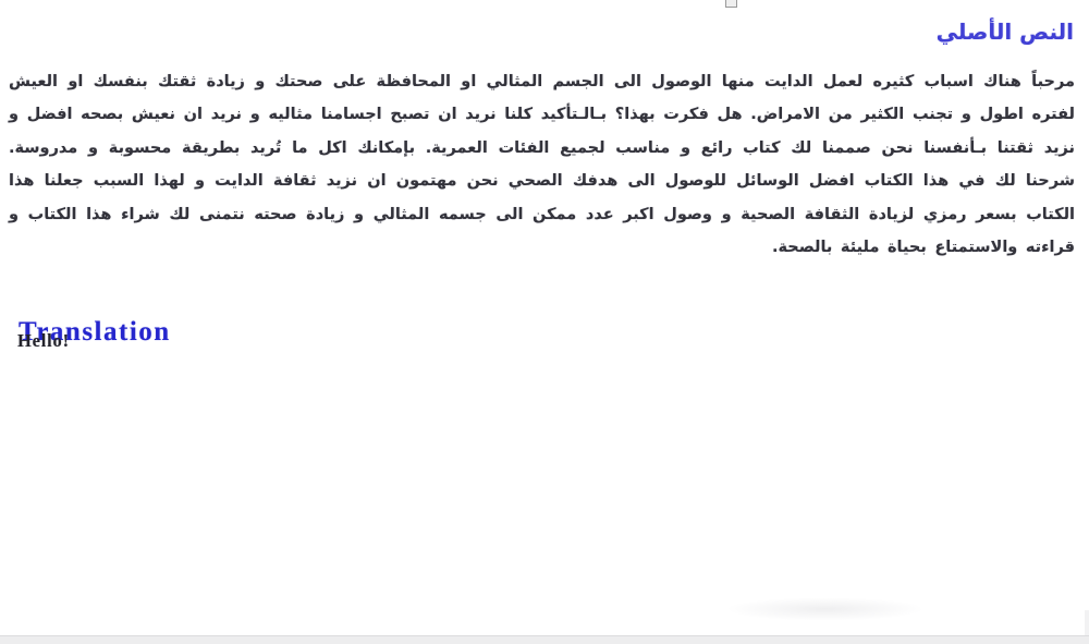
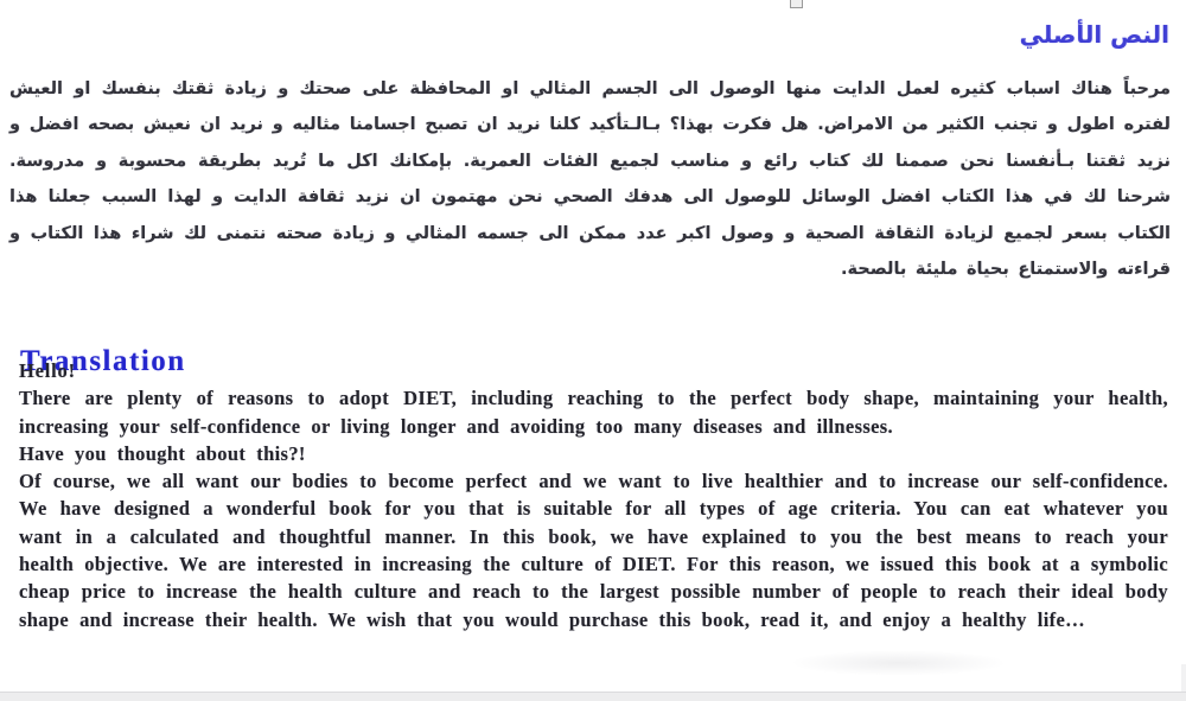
  النص الأصلي
- مرحباً هناك اسباب كثيره لعمل الدايت منها الوصول الى الجسم المثالي او المحافظة على صحتك و زيادة ثقتك بنفسك او العيش لفتره اطول و تجنب الكثير من الامراض. هل فكرت بهذا؟ بـالـتأكيد كلنا نريد ان تصبح اجسامنا مثاليه و نريد ان نعيش بصحه افضل و نزيد ثقتنا بـأنفسنا نحن صممنا لك كتاب رائع و مناسب لجميع الفئات العمرية. بإمكانك اكل ما تُريد بطريقة محسوبة و مدروسة. شرحنا لك في هذا الكتاب افضل الوسائل للوصول الى هدفك الصحي نحن مهتمون ان نزيد ثقافة الدايت و لهذا السبب جعلنا هذا الكتاب بسعر رمزي لزيادة الثقافة الصحية و وصول اكبر عدد ممكن الى جسمه المثالي و زيادة صحته نتمنى لك شراء هذا الكتاب و قراءته والاستمتاع بحياة مليئة بالصحة.
+ مرحباً هناك اسباب كثيره لعمل الدايت منها الوصول الى الجسم المثالي او المحافظة على صحتك و زيادة ثقتك بنفسك او العيش لفتره اطول و تجنب الكثير من الامراض. هل فكرت بهذا؟ بـالـتأكيد كلنا نريد ان تصبح اجسامنا مثاليه و نريد ان نعيش بصحه افضل و نزيد ثقتنا بـأنفسنا نحن صممنا لك كتاب رائع و مناسب لجميع الفئات العمرية. بإمكانك اكل ما تُريد بطريقة محسوبة و مدروسة. شرحنا لك في هذا الكتاب افضل الوسائل للوصول الى هدفك الصحي نحن مهتمون ان نزيد ثقافة الدايت و لهذا السبب جعلنا هذا الكتاب بسعر لجميع لزيادة الثقافة الصحية و وصول اكبر عدد ممكن الى جسمه المثالي و زيادة صحته نتمنى لك شراء هذا الكتاب و قراءته والاستمتاع بحياة مليئة بالصحة.
  Translation
  Hello!
+ There are plenty of reasons to adopt DIET, including reaching to the perfect body shape, maintaining your health, increasing your self-confidence or living longer and avoiding too many diseases and illnesses.
+ Have you thought about this?!
+ Of course, we all want our bodies to become perfect and we want to live healthier and to increase our self-confidence. We have designed a wonderful book for you that is suitable for all types of age criteria. You can eat whatever you want in a calculated and thoughtful manner. In this book, we have explained to you the best means to reach your health objective. We are interested in increasing the culture of DIET. For this reason, we issued this book at a symbolic cheap price to increase the health culture and reach to the largest possible number of people to reach their ideal body shape and increase their health. We wish that you would purchase this book, read it, and enjoy a healthy life…
